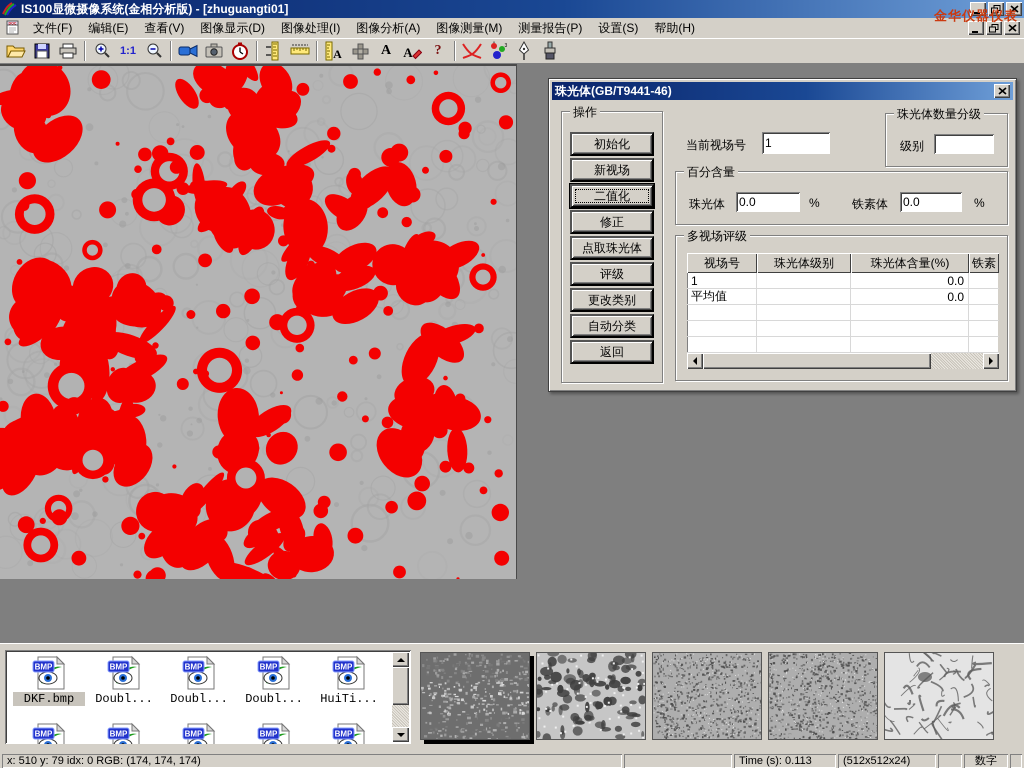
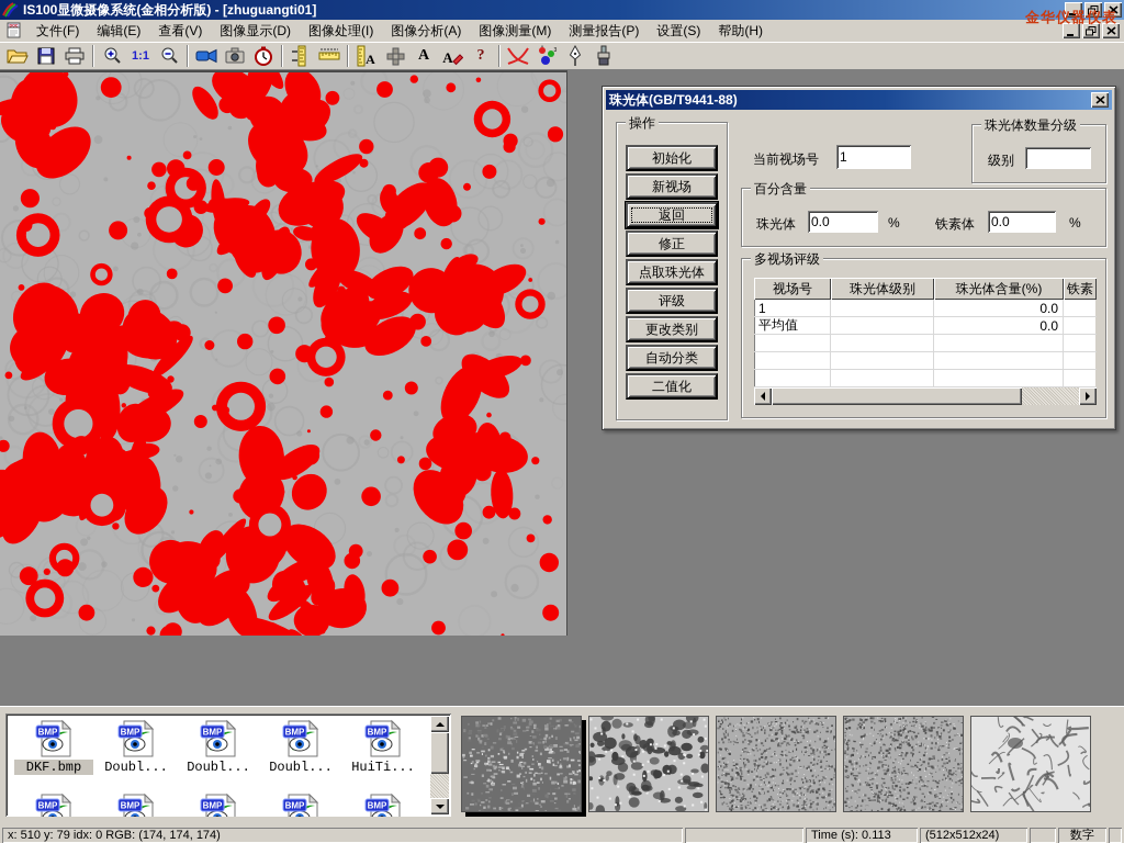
  IS100显微摄像系统(金相分析版) - [zhuguangti01]
  金华仪器仪表
  文件(F)
  编辑(E)
  查看(V)
  图像显示(D)
  图像处理(I)
  图像分析(A)
  图像测量(M)
  测量报告(P)
  设置(S)
  帮助(H)
  1:1
  A
  A
  A
  ?
- 珠光体(GB/T9441-46)
+ 珠光体(GB/T9441-88)
  操作
  初始化
  新视场
- 二值化
+ 返回
  修正
  点取珠光体
  评级
  更改类别
  自动分类
- 返回
+ 二值化
  当前视场号
  1
  珠光体数量分级
  级别
  百分含量
  珠光体
  0.0
  %
  铁素体
  0.0
  %
  多视场评级
  视场号
  珠光体级别
  珠光体含量(%)
  铁素
  1
  0.0
  平均值
  0.0
  DKF.bmp
  Doubl...
  Doubl...
  Doubl...
  HuiTi...
  x: 510 y: 79 idx: 0 RGB: (174, 174, 174)
  Time (s): 0.113
  (512x512x24)
  数字
